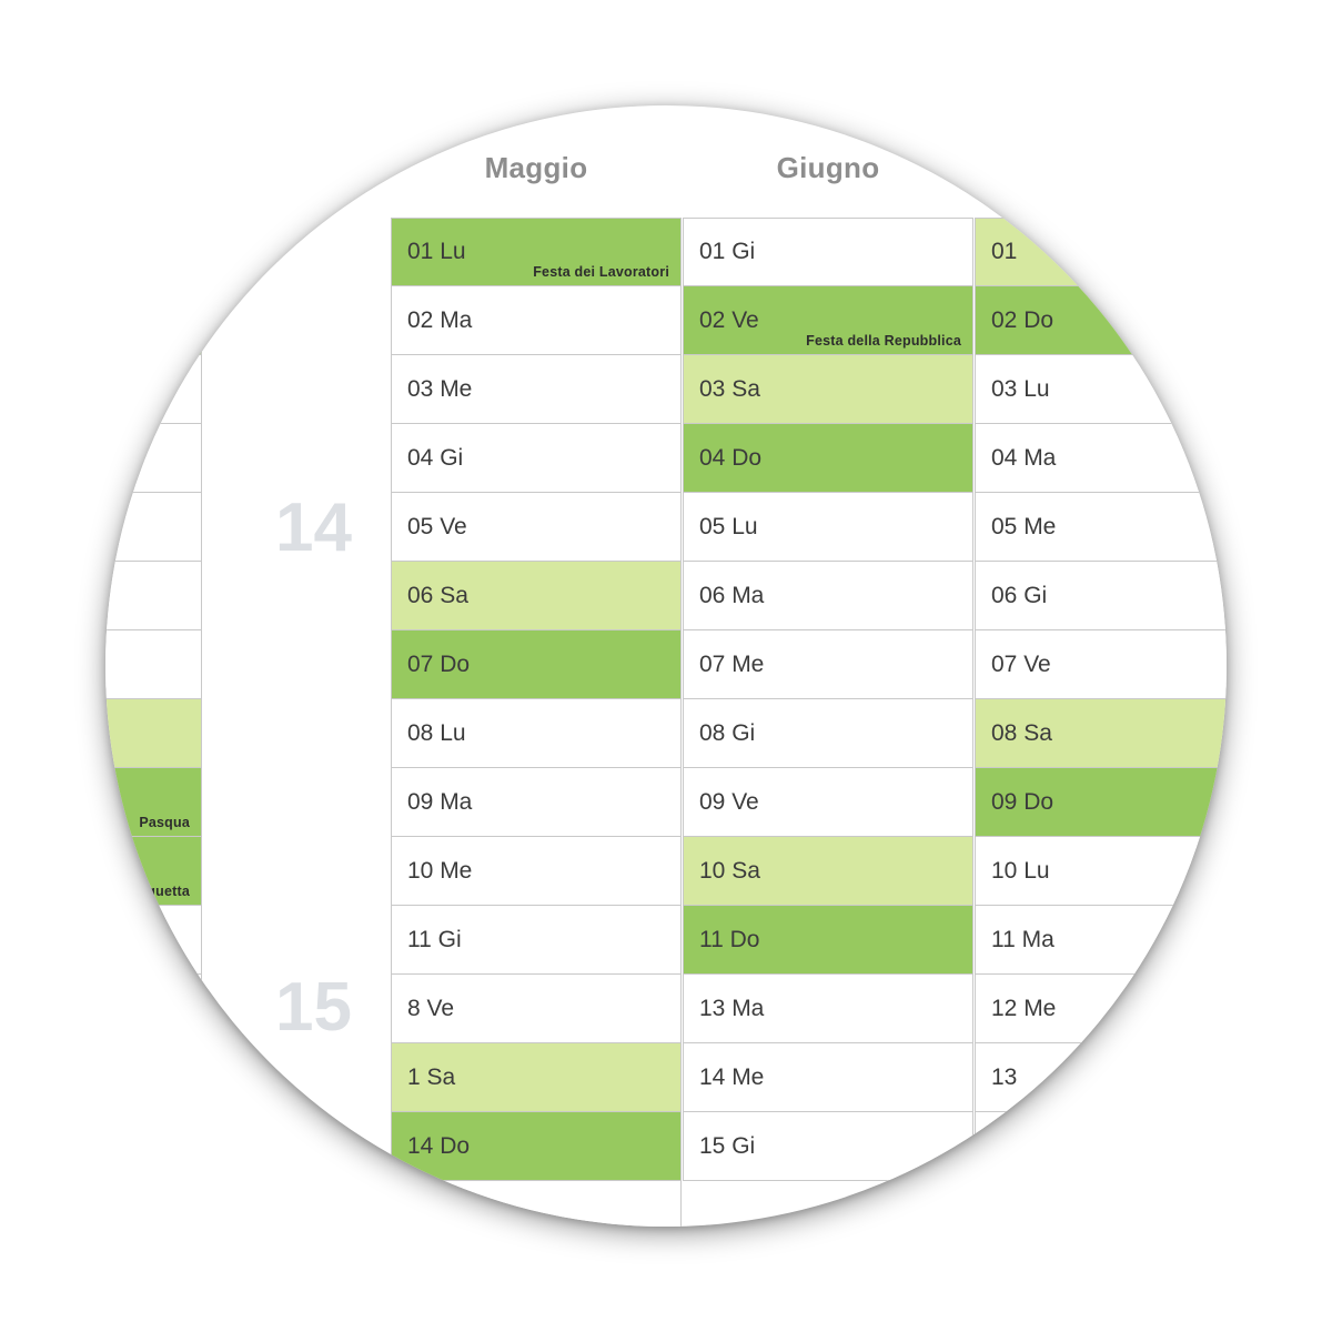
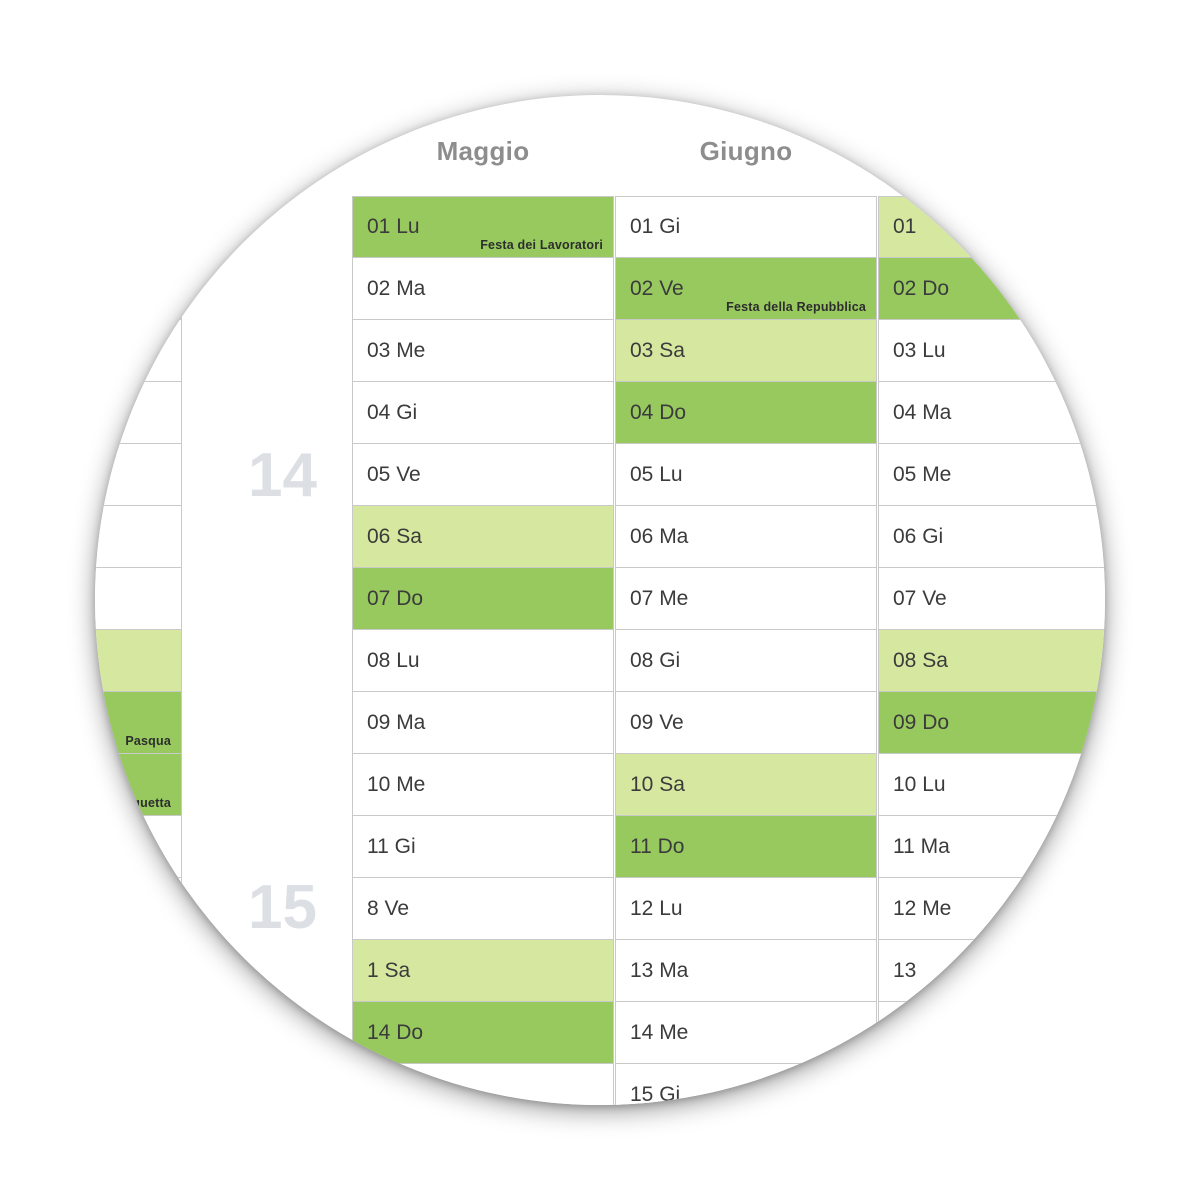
  14
  15
  Pasqua
  Pasquetta
  Maggio
  01 Lu
  Festa dei Lavoratori
  02 Ma
  03 Me
  04 Gi
  05 Ve
  06 Sa
  07 Do
  08 Lu
  09 Ma
  10 Me
  11 Gi
  8 Ve
  1 Sa
  14 Do
  15 Lu
  Giugno
  01 Gi
  02 Ve
  Festa della Repubblica
  03 Sa
  04 Do
  05 Lu
  06 Ma
  07 Me
  08 Gi
  09 Ve
  10 Sa
  11 Do
+ 12 Lu
  13 Ma
  14 Me
  15 Gi
  01
  02 Do
  03 Lu
  04 Ma
  05 Me
  06 Gi
  07 Ve
  08 Sa
  09 Do
  10 Lu
  11 Ma
  12 Me
  13
